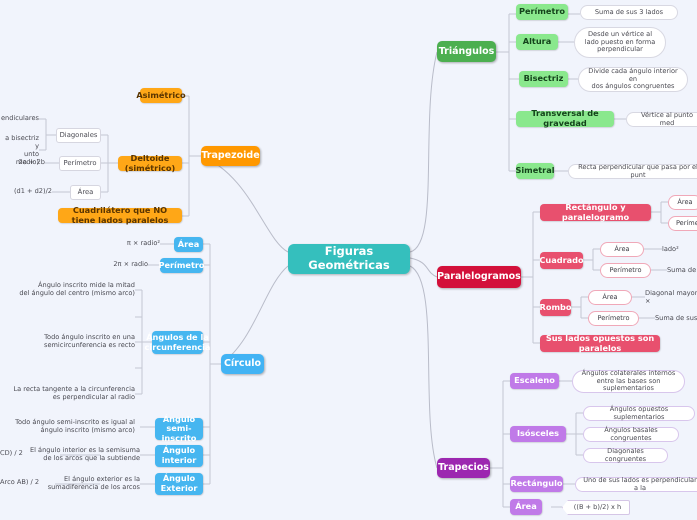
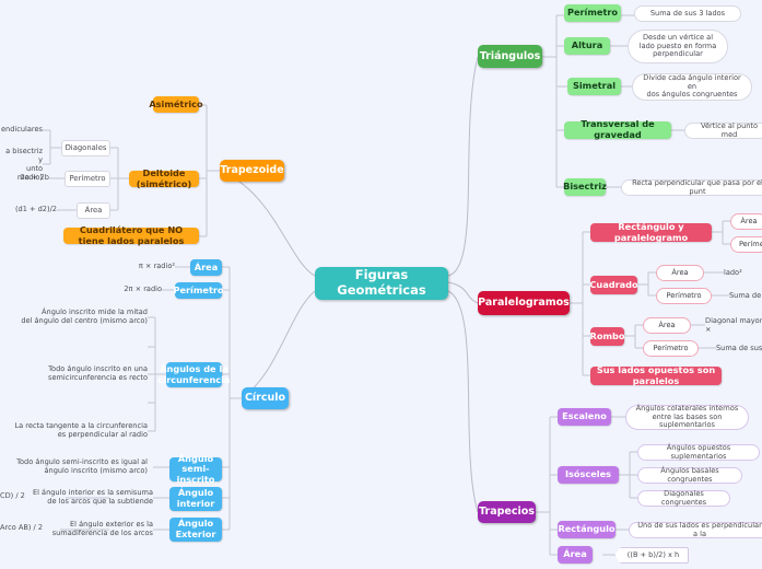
  Figuras Geométricas
  Triángulos
  Perímetro
  Suma de sus 3 lados
  Altura
  lado puesto en forma
  perpendicular
- Bisectriz
+ Simetral
  Divide cada ángulo interior en
  dos ángulos congruentes
  Transversal de gravedad
  Vértice al punto med
- Simetral
+ Bisectriz
  Recta perpendicular que pasa por e punt
  Paralelogramos
  Rectángulo y paralelogramo
  Área
  Cuadrado
  Área
  lado²
  Perímetro
  Suma de
  Rombo
  Área
  Diagonal mayor ×
  Perímetro
  Suma de sus
  Sus lados opuestos son paralelos
  Trapecios
  Escaleno
  Ángulos colaterales internos
  entre las bases son suplementarios
  Isósceles
  Ángulos opuestos suplementarios
  Ángulos basales congruentes
  Diagonales congruentes
  Rectángulo
  Uno de sus lados es perpendicular a la
  Área
  ((B + b)/2) x h
  Trapezoide
  Asimétrico
  Deltoide (simétrico)
  Diagonales
  endiculares
  a bisectriz y
  unto medio)
  Perímetro
  2a + 2b
  Área
  (d1 + d2)/2
  Cuadrilátero que NO tiene lados paralelos
  Círculo
  Área
  π × radio²
  Perímetro
  2π × radio
  Ángulos de la
  circunferencia
  Ángulo inscrito mide la mitad
  del ángulo del centro (mismo arco)
  Todo ángulo inscrito en una
  semicircunferencia es recto
  La recta tangente a la circunferencia
  es perpendicular al radio
  Ángulo
  semi-inscrito
  Todo ángulo semi-inscrito es igual al
  ángulo inscrito (mismo arco)
  Ángulo
  interior
  El ángulo interior es la semisuma
  de los arcos que la subtiende
  CD) / 2
  Ángulo
  Exterior
  El ángulo exterior es la
  sumadiferencia de los arcos
  Arco AB) / 2
